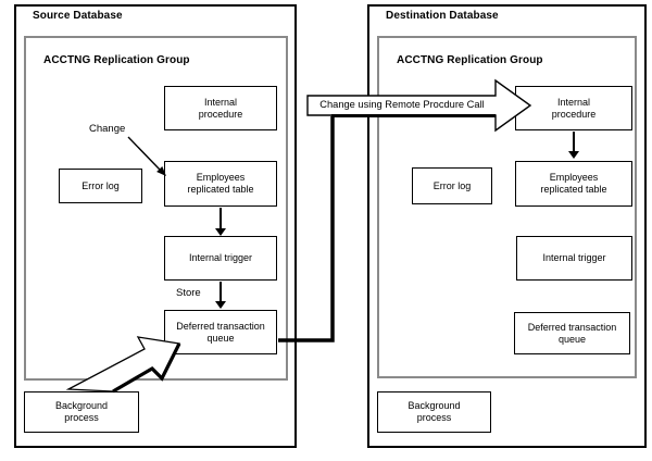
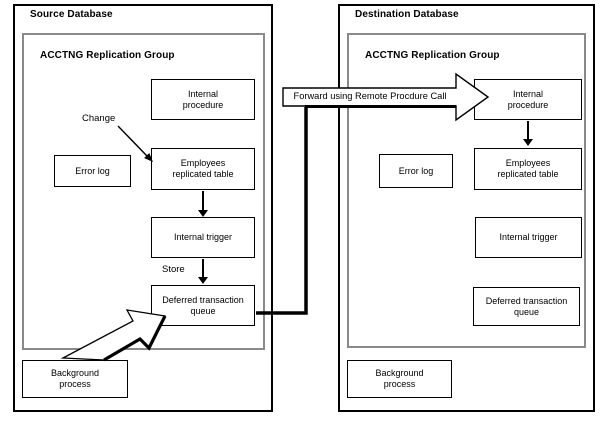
  Source Database
  ACCTNG Replication Group
  Internal
  procedure
  Error log
  Employees
  replicated table
  Internal trigger
  Deferred transaction
  queue
  Background
  process
  Change
  Store
  Destination Database
  ACCTNG Replication Group
  Internal
  procedure
  Error log
  Employees
  replicated table
  Internal trigger
  Deferred transaction
  queue
  Background
  process
- Change using Remote Procdure Call
+ Forward using Remote Procdure Call
